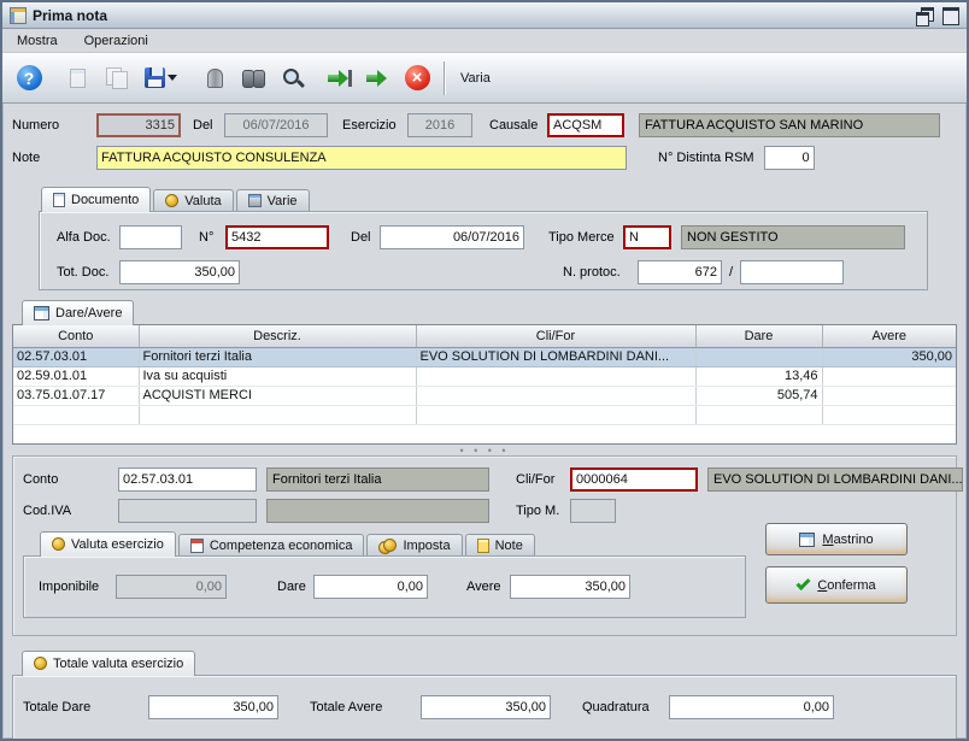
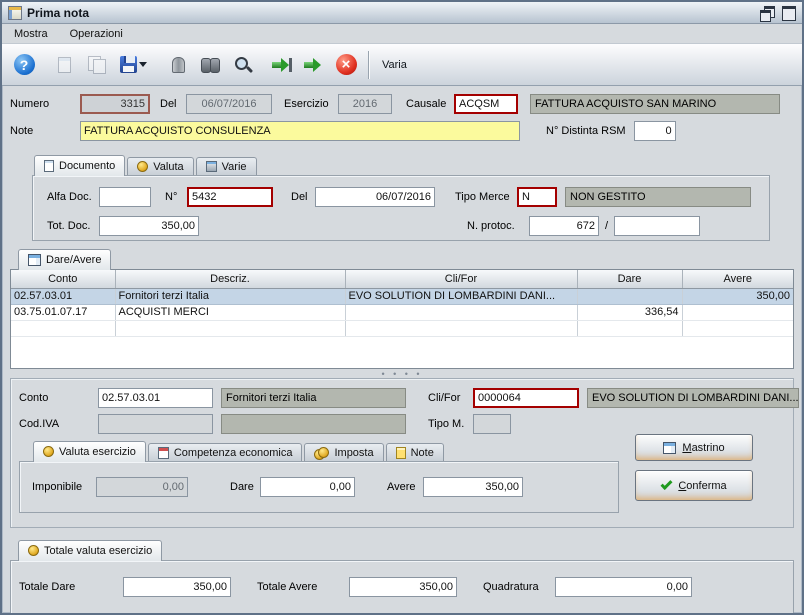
  Prima nota
  Mostra
  Operazioni
  Varia
  Numero
  3315
  Del
  06/07/2016
  Esercizio
  2016
  Causale
  ACQSM
  FATTURA ACQUISTO SAN MARINO
  Note
  FATTURA ACQUISTO CONSULENZA
  N° Distinta RSM
  0
  Documento
  Valuta
  Varie
  Alfa Doc.
  N°
  5432
  Del
  06/07/2016
  Tipo Merce
  N
  NON GESTITO
  Tot. Doc.
  350,00
  N. protoc.
  672
  /
  Dare/Avere
  Conto	Descriz.	Cli/For	Dare	Avere
  02.57.03.01	Fornitori terzi Italia	EVO SOLUTION DI LOMBARDINI DANI...		350,00
- 02.59.01.01	Iva su acquisti		13,46
- 03.75.01.07.17	ACQUISTI MERCI		505,74
+ 03.75.01.07.17	ACQUISTI MERCI		336,54
  Conto
  02.57.03.01
  Fornitori terzi Italia
  Cli/For
  0000064
  EVO SOLUTION DI LOMBARDINI DANI...
  Cod.IVA
  Tipo M.
  Valuta esercizio
  Competenza economica
  Imposta
  Note
  Imponibile
  0,00
  Dare
  0,00
  Avere
  350,00
  Mastrino
  Conferma
  Totale valuta esercizio
  Totale Dare
  350,00
  Totale Avere
  350,00
  Quadratura
  0,00
